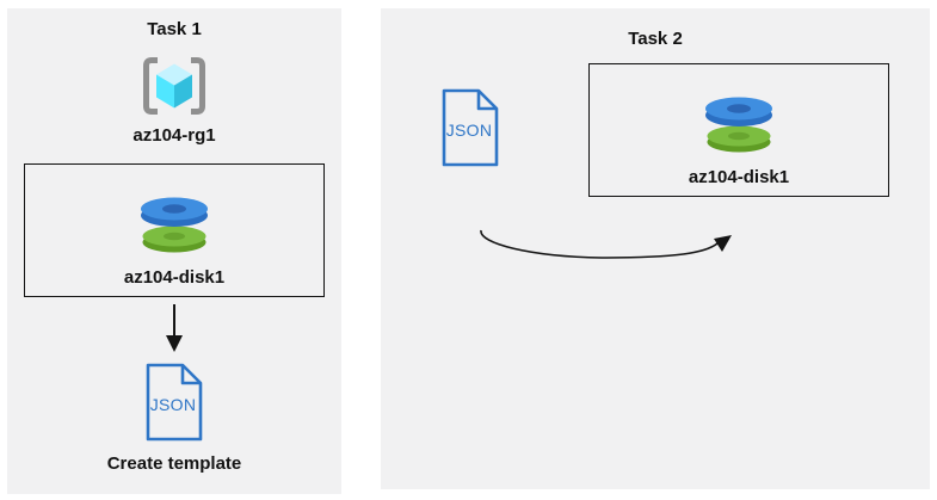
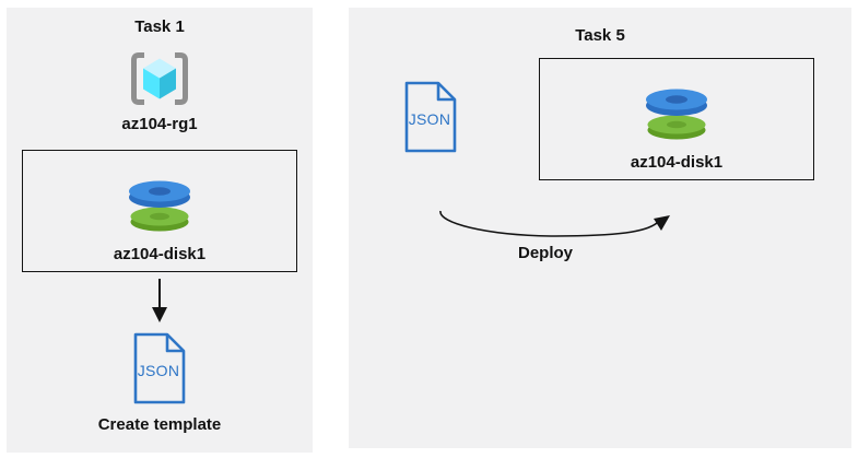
  Task 1
  az104-rg1
  az104-disk1
  JSON
  Create template
- Task 2
+ Task 5
  JSON
  az104-disk1
+ Deploy
